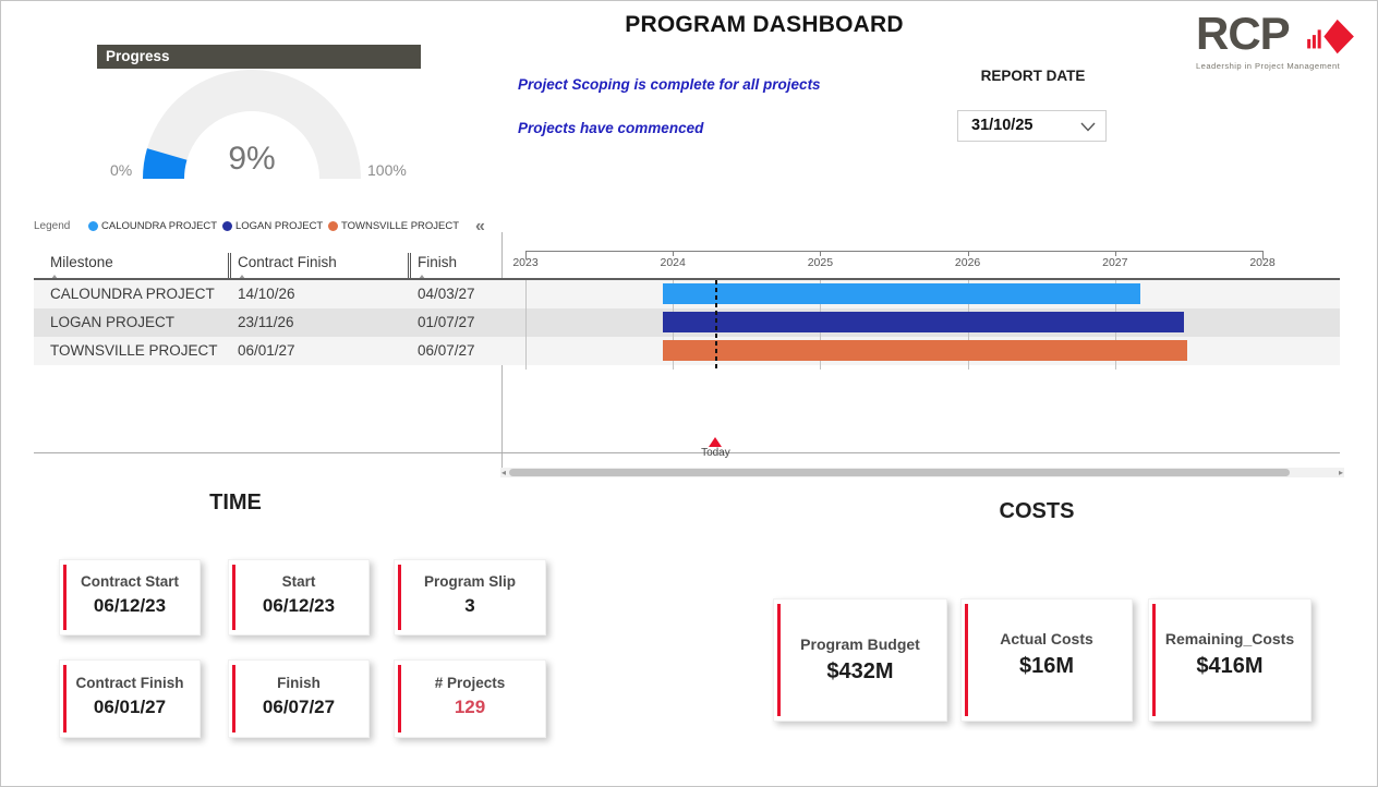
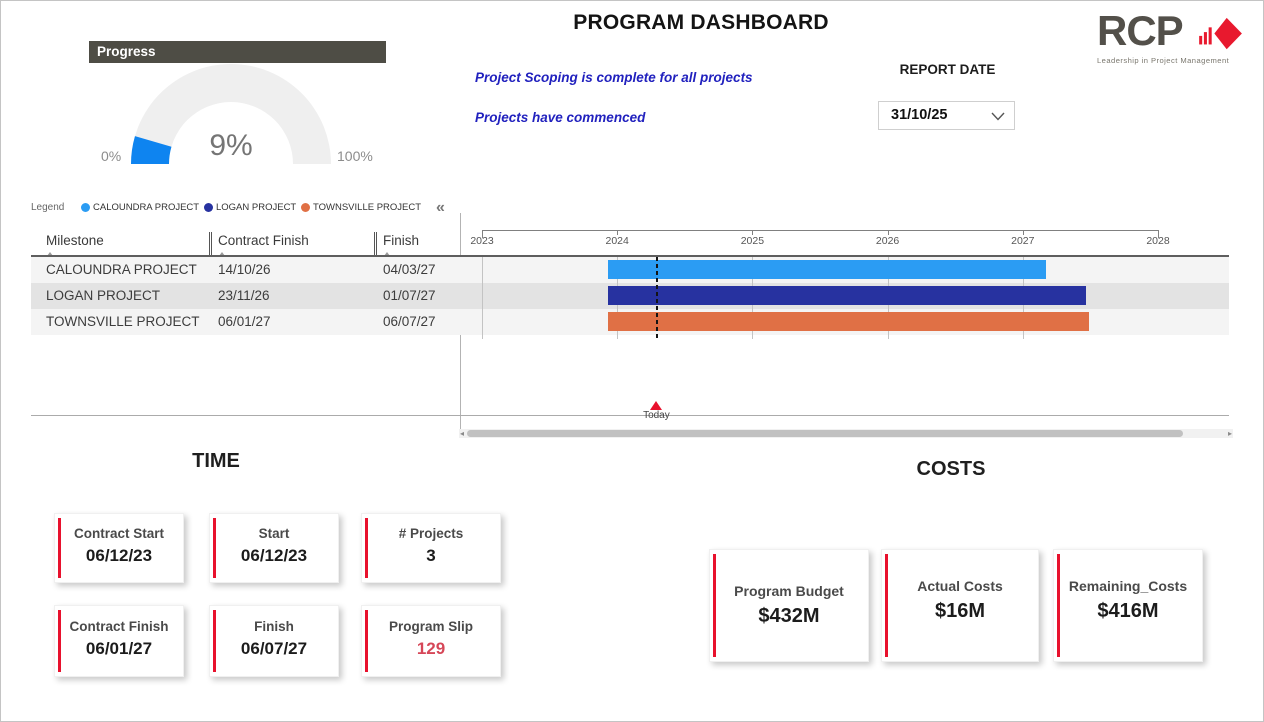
  PROGRAM DASHBOARD
  Project Scoping is complete for all projects
  Projects have commenced
  REPORT DATE
  31/10/25
  RCP
  Leadership in Project Management
  Progress
  9%
  0%
  100%
  Legend
  CALOUNDRA PROJECT
  LOGAN PROJECT
  TOWNSVILLE PROJECT
  «
  Milestone
  Contract Finish
  Finish
  CALOUNDRA PROJECT
  14/10/26
  04/03/27
  LOGAN PROJECT
  23/11/26
  01/07/27
  TOWNSVILLE PROJECT
  06/01/27
  06/07/27
  2023
  2024
  2025
  2026
  2027
  2028
  Today
  ◂
  ▸
  TIME
  Contract Start
  06/12/23
  Start
  06/12/23
- Program Slip
+ # Projects
  3
  Contract Finish
  06/01/27
  Finish
  06/07/27
- # Projects
+ Program Slip
  129
  COSTS
  Program Budget
  $432M
  Actual Costs
  $16M
  Remaining_Costs
  $416M
